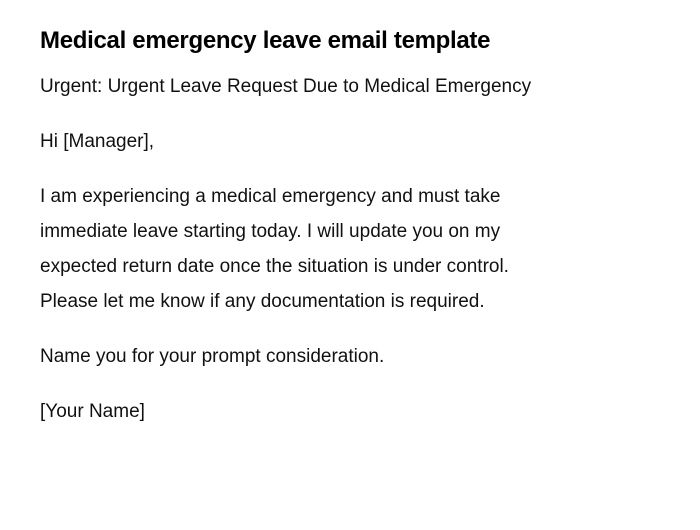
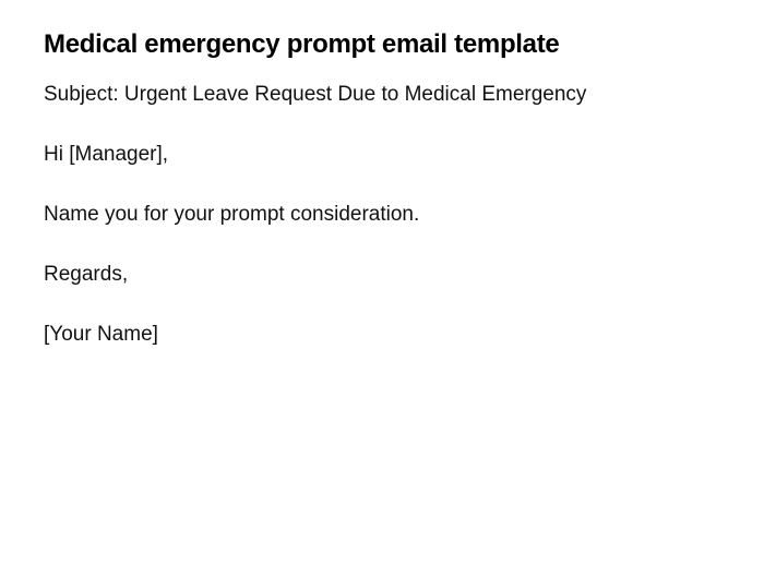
- Medical emergency leave email template
+ Medical emergency prompt email template
- Urgent: Urgent Leave Request Due to Medical Emergency
+ Subject: Urgent Leave Request Due to Medical Emergency
  Hi [Manager],
- I am experiencing a medical emergency and must take
- immediate leave starting today. I will update you on my
- expected return date once the situation is under control.
- Please let me know if any documentation is required.
  Name you for your prompt consideration.
+ Regards,
  [Your Name]
